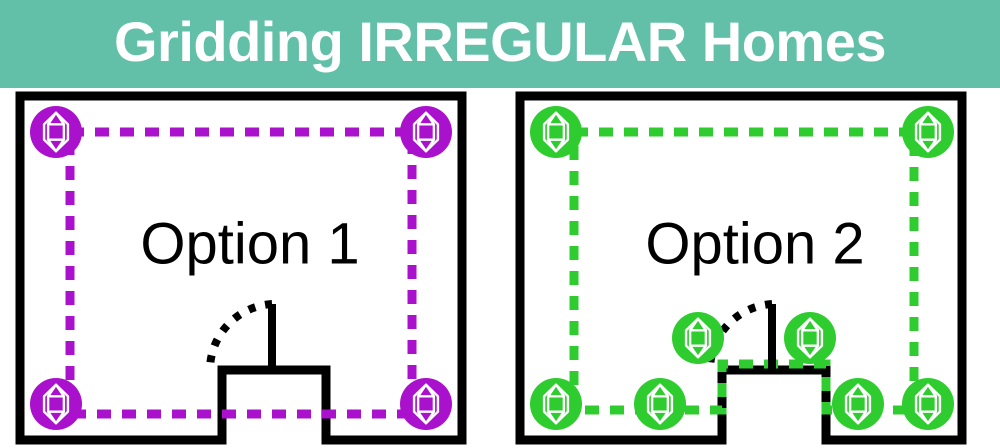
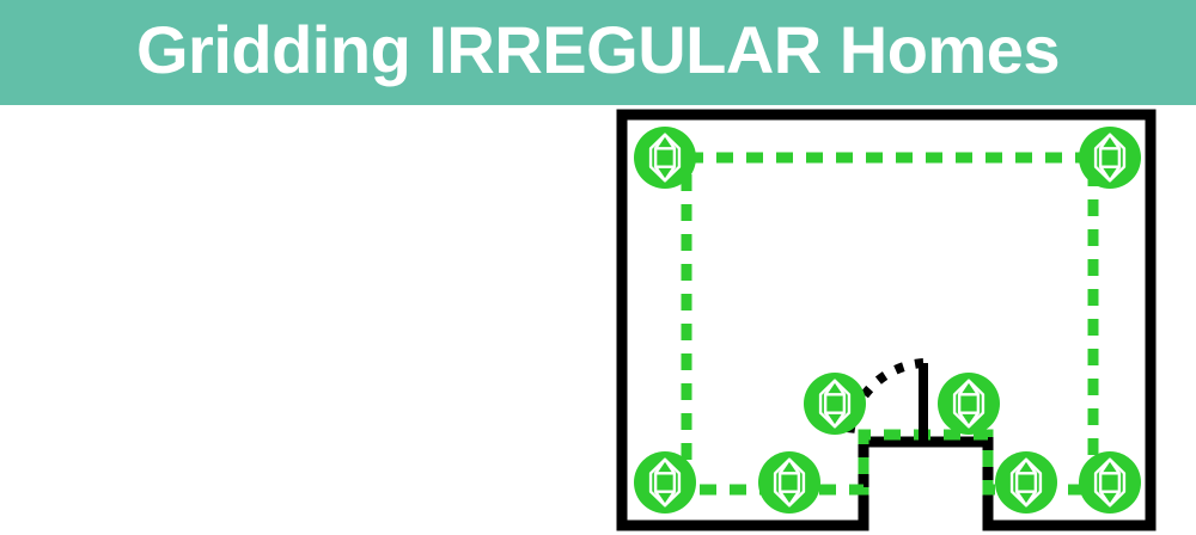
  Gridding IRREGULAR Homes
- Option 1
- Option 2
